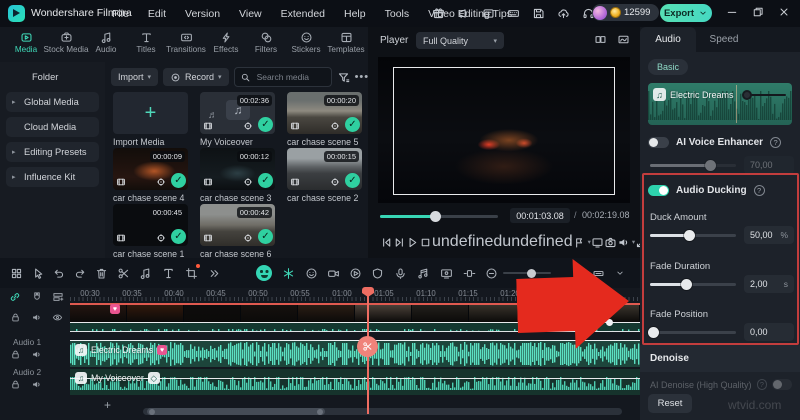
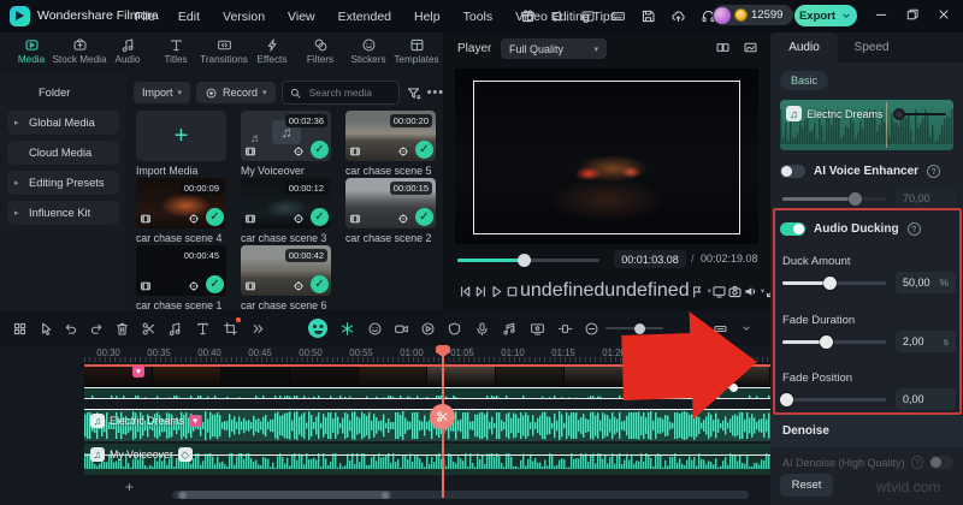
  Wondershare Filmora
  File
  Edit
  Version
  View
  Extended
  Help
  Tools
  Video Editing Tips
  12599
  Export
  Media
  Stock Media
  Audio
  Titles
  Transitions
  Effects
  Filters
  Stickers
  Templates
  Folder
  Global Media
  Cloud Media
  Editing Presets
  Influence Kit
  Import
  Record
  Search media
  •••
  +
  Import Media
  ♫
  ♬
  00:02:36
  ✓
  My Voiceover
  00:00:20
  ✓
  car chase scene 5
  00:00:09
  ✓
  car chase scene 4
  00:00:12
  ✓
  car chase scene 3
  00:00:15
  ✓
  car chase scene 2
  00:00:45
  ✓
  car chase scene 1
  00:00:42
  ✓
  car chase scene 6
  Player
  Full Quality
  00:01:03.08
  /
  00:02:19.08
  undefined
  undefined
  00:30
  00:35
  00:40
  00:45
  00:50
  00:55
  01:00
  01:05
  01:10
  01:15
  01:2
- Audio 1
- Audio 2
  ♫
  Electric Dreams
  ♫
  My Voiceover
  ◇
  +
  Audio
  Speed
  Basic
  ♫
  Electric Dreams
  AI Voice Enhancer
  ?
  70,00
  Audio Ducking
  ?
  Duck Amount
  50,00
  %
  Fade Duration
  2,00
  s
  Fade Position
  0,00
  Denoise
  AI Denoise (High Quality)
  ?
  Reset
  wtvid.com
